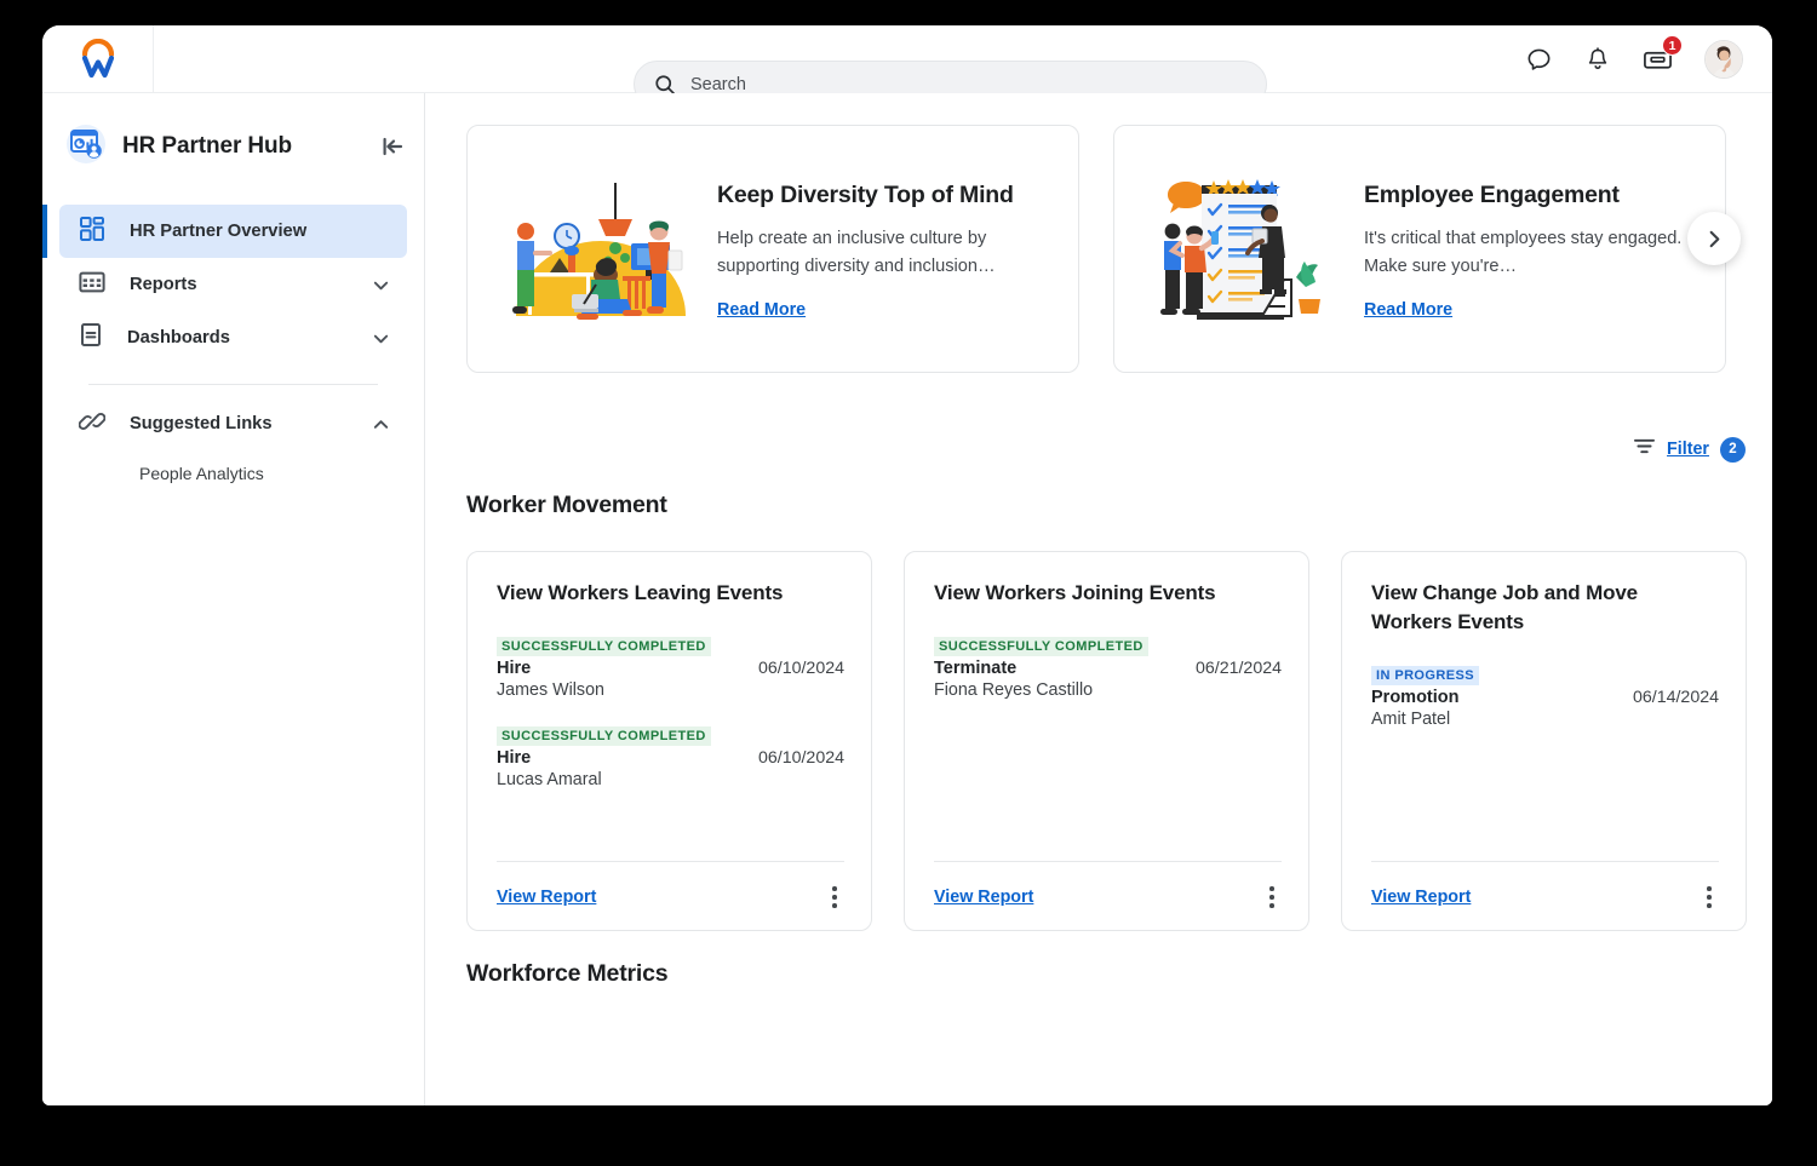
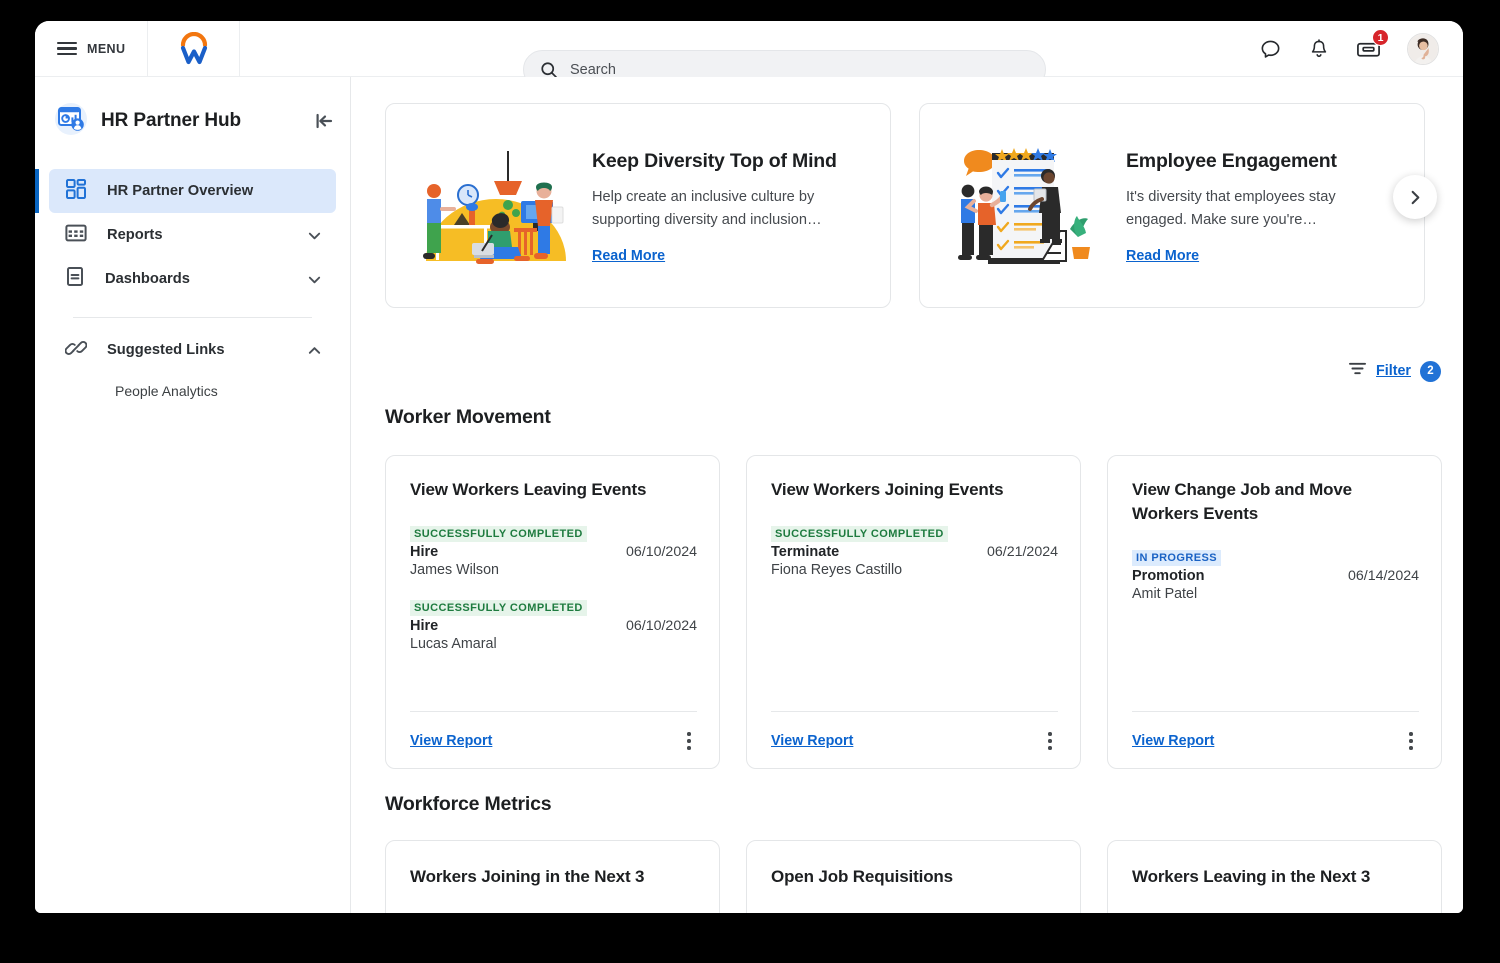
+ MENU
  Search
  1
  HR Partner Hub
  HR Partner Overview
  Reports
  Dashboards
  Suggested Links
  People Analytics
  Keep Diversity Top of Mind
  Help create an inclusive culture by supporting diversity and inclusion…
  Read More
  Employee Engagement
- It's critical that employees stay engaged. Make sure you're…
+ It's diversity that employees stay engaged. Make sure you're…
  Read More
  Filter
  2
  Worker Movement
  View Workers Leaving Events
  SUCCESSFULLY COMPLETED
  Hire
  06/10/2024
  James Wilson
  SUCCESSFULLY COMPLETED
  Hire
  06/10/2024
  Lucas Amaral
  View Report
  View Workers Joining Events
  SUCCESSFULLY COMPLETED
  Terminate
  06/21/2024
  Fiona Reyes Castillo
  View Report
  View Change Job and Move Workers Events
  IN PROGRESS
  Promotion
  06/14/2024
  Amit Patel
  View Report
  Workforce Metrics
+ Workers Joining in the Next 3
+ Open Job Requisitions
+ Workers Leaving in the Next 3
